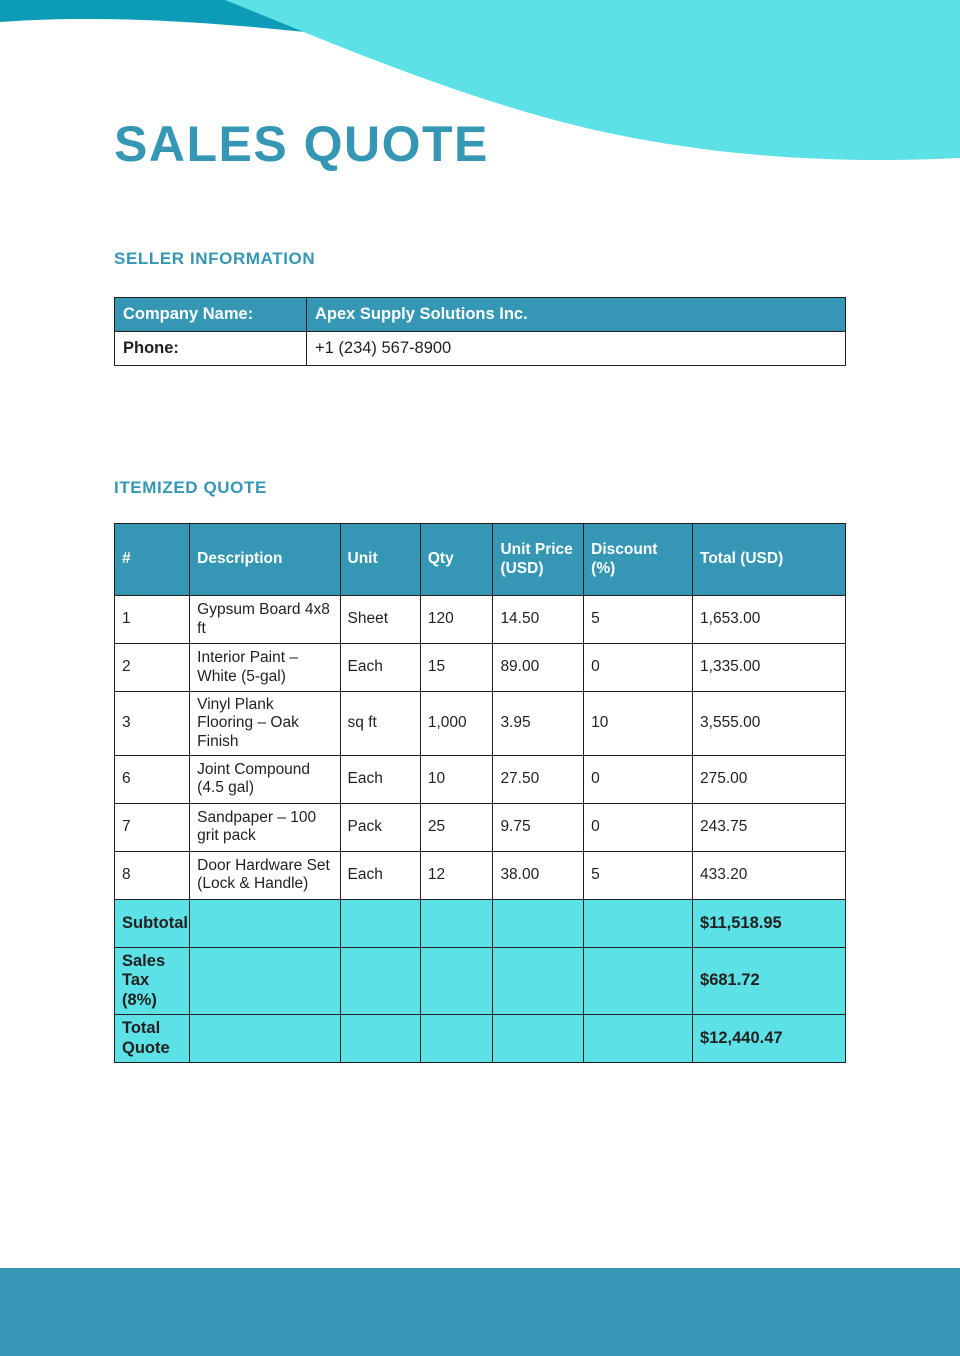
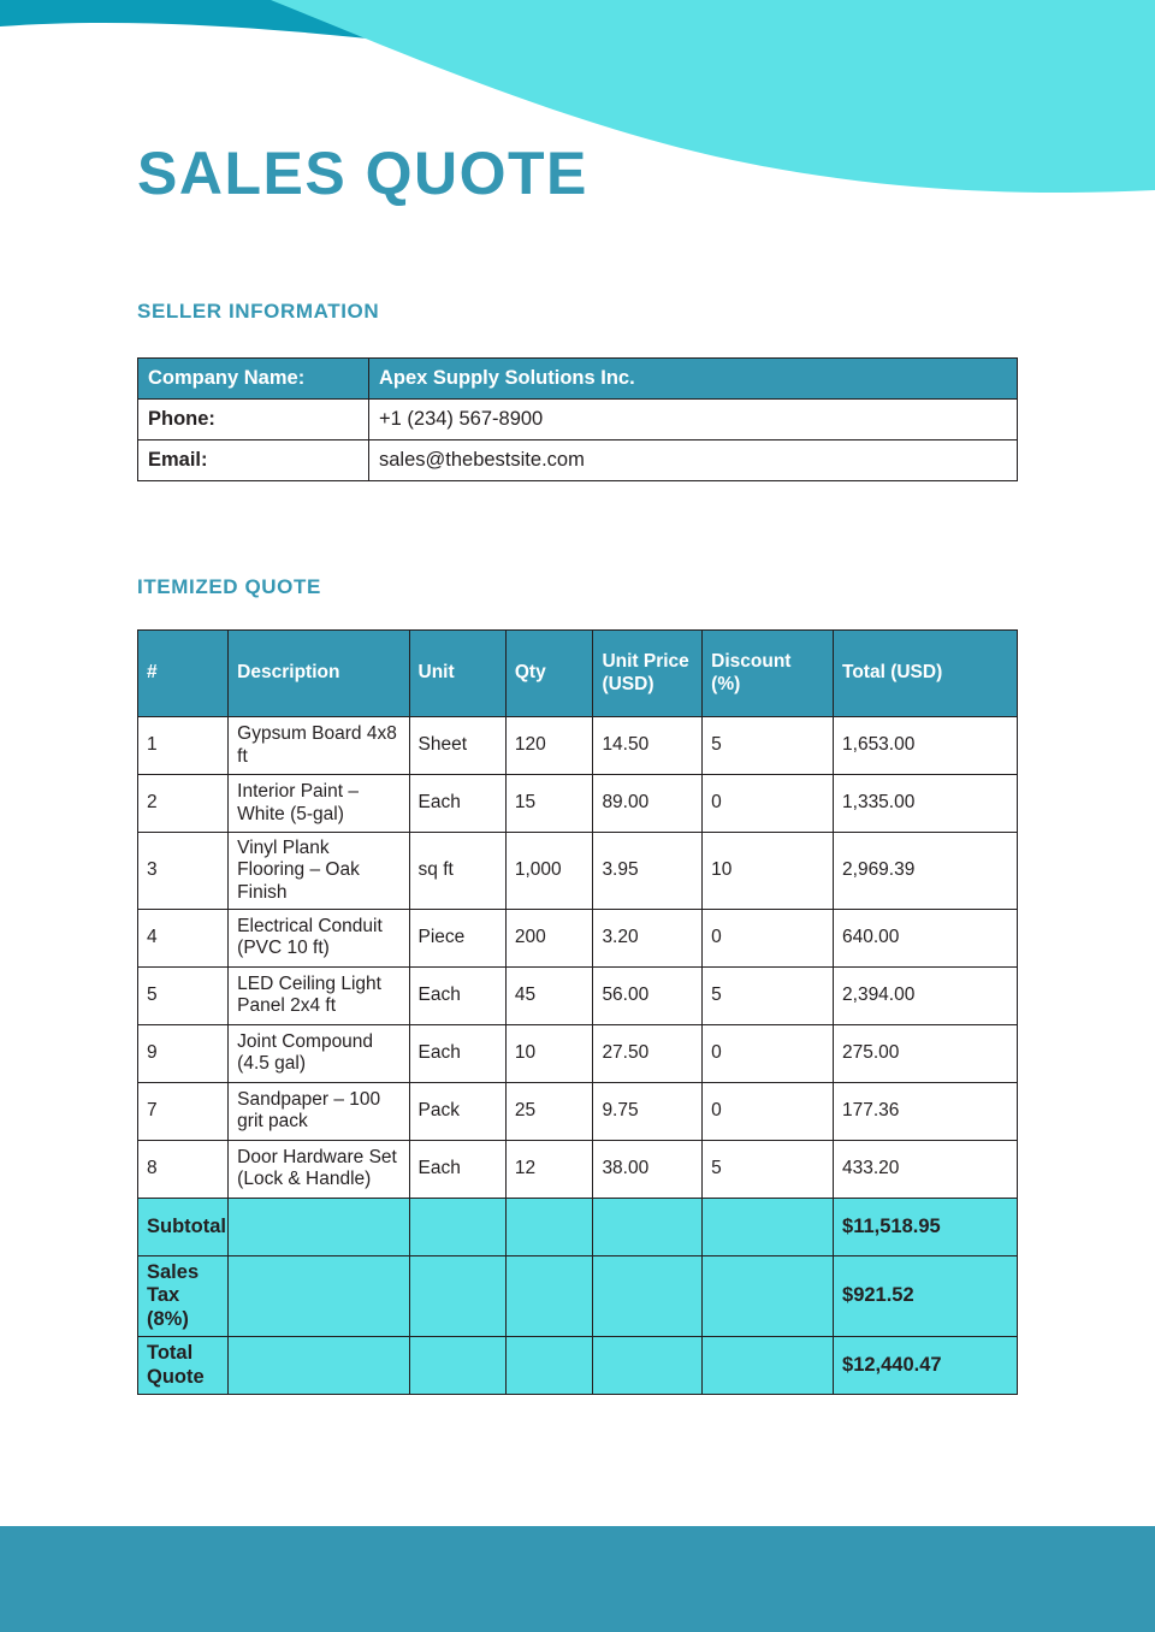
  SALES QUOTE
  SELLER INFORMATION
  Company Name:	Apex Supply Solutions Inc.
  Phone:	+1 (234) 567-8900
+ Email:	sales@thebestsite.com
  ITEMIZED QUOTE
  #	Description	Unit	Qty	Unit Price (USD)	Discount (%)	Total (USD)
  1	Gypsum Board 4x8 ft	Sheet	120	14.50	5	1,653.00
  2	Interior Paint – White (5-gal)	Each	15	89.00	0	1,335.00
- 3	Vinyl Plank Flooring – Oak Finish	sq ft	1,000	3.95	10	3,555.00
+ 3	Vinyl Plank Flooring – Oak Finish	sq ft	1,000	3.95	10	2,969.39
+ 4	Electrical Conduit (PVC 10 ft)	Piece	200	3.20	0	640.00
+ 5	LED Ceiling Light Panel 2x4 ft	Each	45	56.00	5	2,394.00
- 6	Joint Compound (4.5 gal)	Each	10	27.50	0	275.00
+ 9	Joint Compound (4.5 gal)	Each	10	27.50	0	275.00
- 7	Sandpaper – 100 grit pack	Pack	25	9.75	0	243.75
+ 7	Sandpaper – 100 grit pack	Pack	25	9.75	0	177.36
  8	Door Hardware Set (Lock & Handle)	Each	12	38.00	5	433.20
  Subtotal						$11,518.95
- Sales Tax (8%)						$681.72
+ Sales Tax (8%)						$921.52
  Total Quote						$12,440.47
